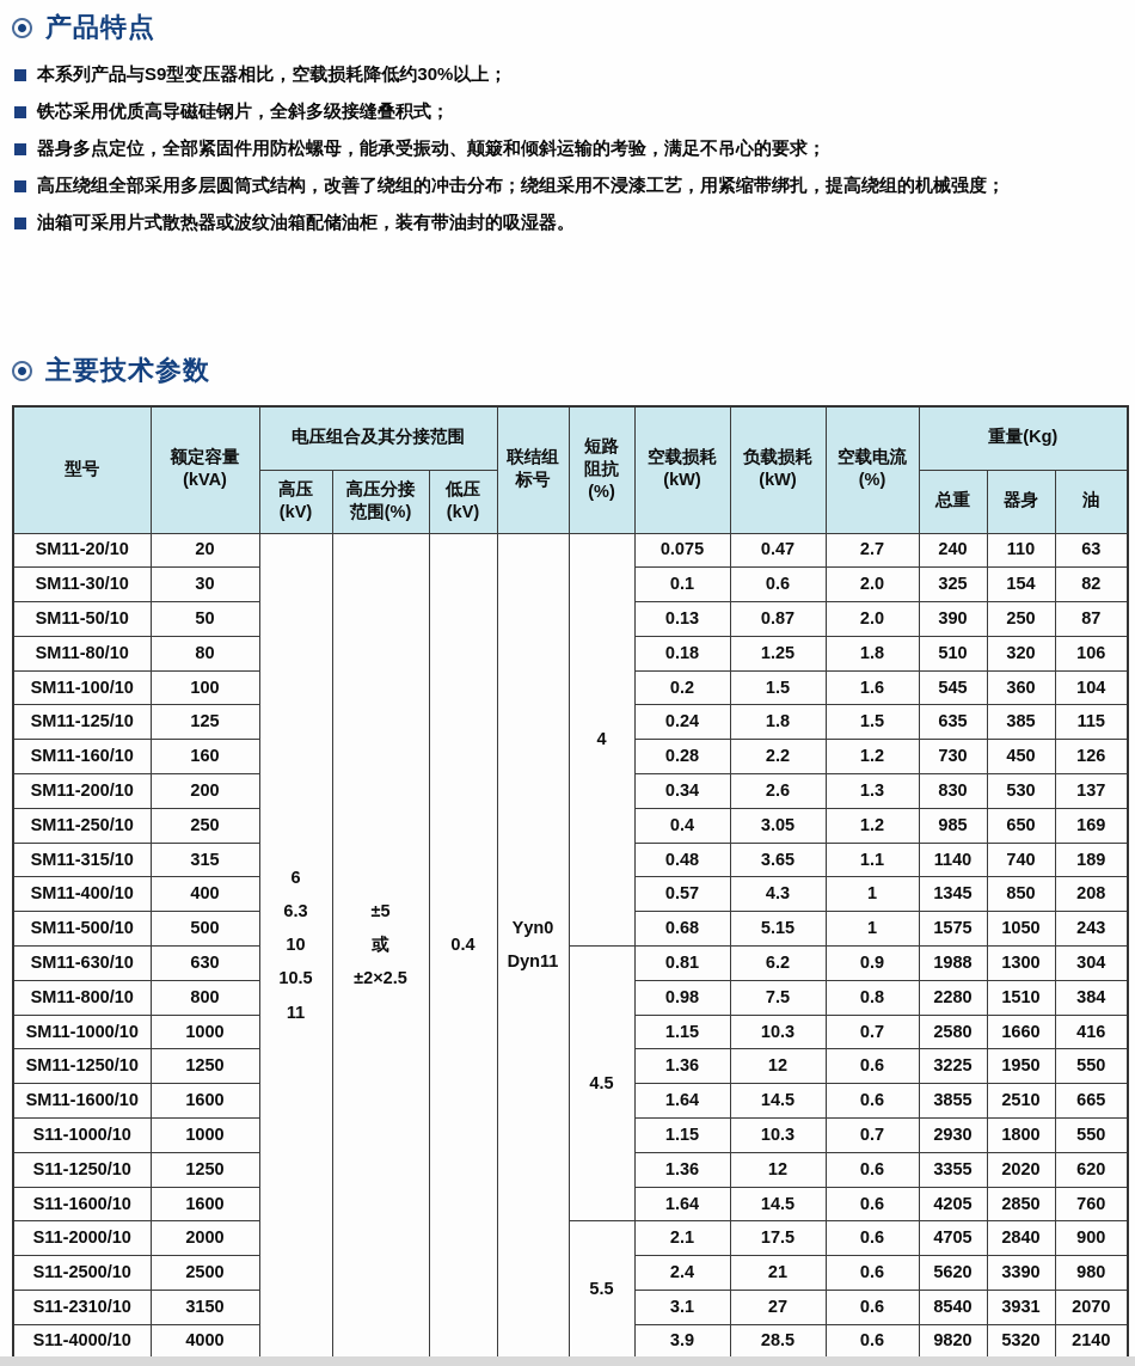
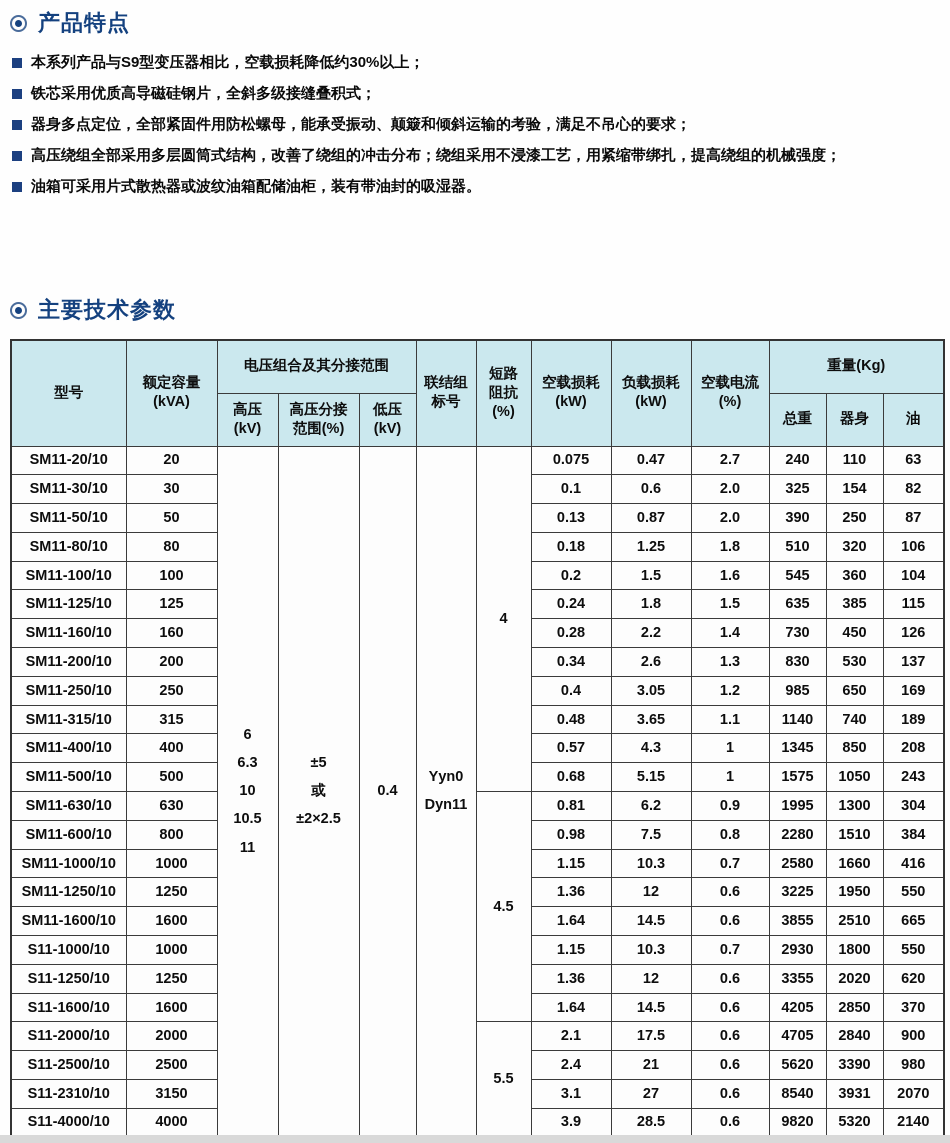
  产品特点
  本系列产品与S9型变压器相比，空载损耗降低约30%以上；
  铁芯采用优质高导磁硅钢片，全斜多级接缝叠积式；
  器身多点定位，全部紧固件用防松螺母，能承受振动、颠簸和倾斜运输的考验，满足不吊心的要求；
  高压绕组全部采用多层圆筒式结构，改善了绕组的冲击分布；绕组采用不浸漆工艺，用紧缩带绑扎，提高绕组的机械强度；
  油箱可采用片式散热器或波纹油箱配储油柜，装有带油封的吸湿器。
  主要技术参数
  型号	额定容量 (kVA)	电压组合及其分接范围	联结组 标号	短路 阻抗 (%)	空载损耗 (kW)	负载损耗 (kW)	空载电流 (%)	重量(Kg)
  高压 (kV)	高压分接 范围(%)	低压 (kV)	总重	器身	油
  SM11-20/10	20	6 6.3 10 10.5 11	±5 或 ±2×2.5	0.4	Yyn0 Dyn11	4	0.075	0.47	2.7	240	110	63
  SM11-30/10	30	0.1	0.6	2.0	325	154	82
  SM11-50/10	50	0.13	0.87	2.0	390	250	87
  SM11-80/10	80	0.18	1.25	1.8	510	320	106
  SM11-100/10	100	0.2	1.5	1.6	545	360	104
  SM11-125/10	125	0.24	1.8	1.5	635	385	115
- SM11-160/10	160	0.28	2.2	1.2	730	450	126
+ SM11-160/10	160	0.28	2.2	1.4	730	450	126
  SM11-200/10	200	0.34	2.6	1.3	830	530	137
  SM11-250/10	250	0.4	3.05	1.2	985	650	169
  SM11-315/10	315	0.48	3.65	1.1	1140	740	189
  SM11-400/10	400	0.57	4.3	1	1345	850	208
  SM11-500/10	500	0.68	5.15	1	1575	1050	243
- SM11-630/10	630	4.5	0.81	6.2	0.9	1988	1300	304
+ SM11-630/10	630	4.5	0.81	6.2	0.9	1995	1300	304
- SM11-800/10	800	0.98	7.5	0.8	2280	1510	384
+ SM11-600/10	800	0.98	7.5	0.8	2280	1510	384
  SM11-1000/10	1000	1.15	10.3	0.7	2580	1660	416
  SM11-1250/10	1250	1.36	12	0.6	3225	1950	550
  SM11-1600/10	1600	1.64	14.5	0.6	3855	2510	665
  S11-1000/10	1000	1.15	10.3	0.7	2930	1800	550
  S11-1250/10	1250	1.36	12	0.6	3355	2020	620
- S11-1600/10	1600	1.64	14.5	0.6	4205	2850	760
+ S11-1600/10	1600	1.64	14.5	0.6	4205	2850	370
  S11-2000/10	2000	5.5	2.1	17.5	0.6	4705	2840	900
  S11-2500/10	2500	2.4	21	0.6	5620	3390	980
  S11-2310/10	3150	3.1	27	0.6	8540	3931	2070
  S11-4000/10	4000	3.9	28.5	0.6	9820	5320	2140
